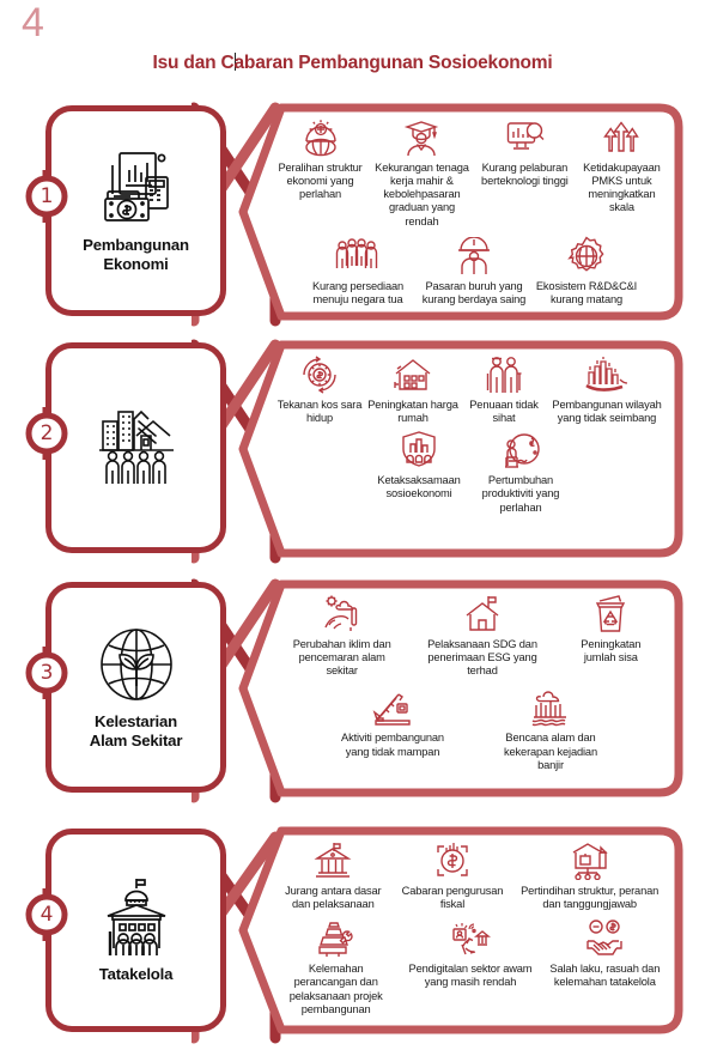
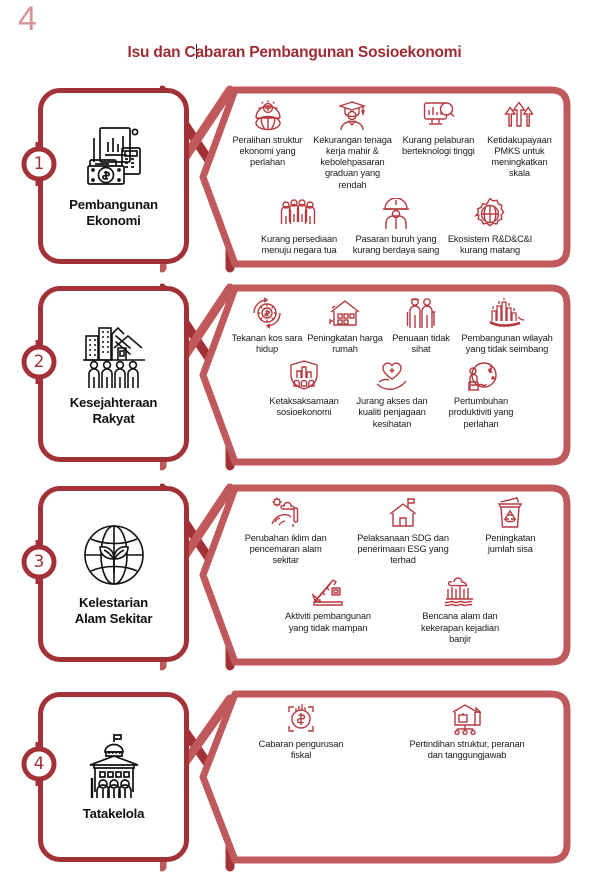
  4
  Isu dan Cabaran Pembangunan Sosioekonomi
  Peralihan struktur ekonomi yang perlahan
  Kekurangan tenaga kerja mahir & kebolehpasaran graduan yang rendah
  Kurang pelaburan berteknologi tinggi
  Ketidakupayaan PMKS untuk meningkatkan skala
  Kurang persediaan menuju negara tua
  Pasaran buruh yang kurang berdaya saing
  Ekosistem R&D&C&I kurang matang
  Pembangunan
  Ekonomi
  1
  Tekanan kos sara hidup
  Peningkatan harga rumah
  Penuaan tidak sihat
  Pembangunan wilayah yang tidak seimbang
  Ketaksaksamaan sosioekonomi
+ Jurang akses dan kualiti penjagaan kesihatan
  Pertumbuhan produktiviti yang perlahan
+ Kesejahteraan
+ Rakyat
  2
  Perubahan iklim dan pencemaran alam sekitar
  Pelaksanaan SDG dan penerimaan ESG yang terhad
  Peningkatan jumlah sisa
  Aktiviti pembangunan yang tidak mampan
  Bencana alam dan kekerapan kejadian banjir
  Kelestarian
  Alam Sekitar
  3
- Jurang antara dasar dan pelaksanaan
  Cabaran pengurusan fiskal
  Pertindihan struktur, peranan dan tanggungjawab
- Kelemahan perancangan dan pelaksanaan projek pembangunan
- Pendigitalan sektor awam yang masih rendah
- Salah laku, rasuah dan kelemahan tatakelola
  Tatakelola
  4
